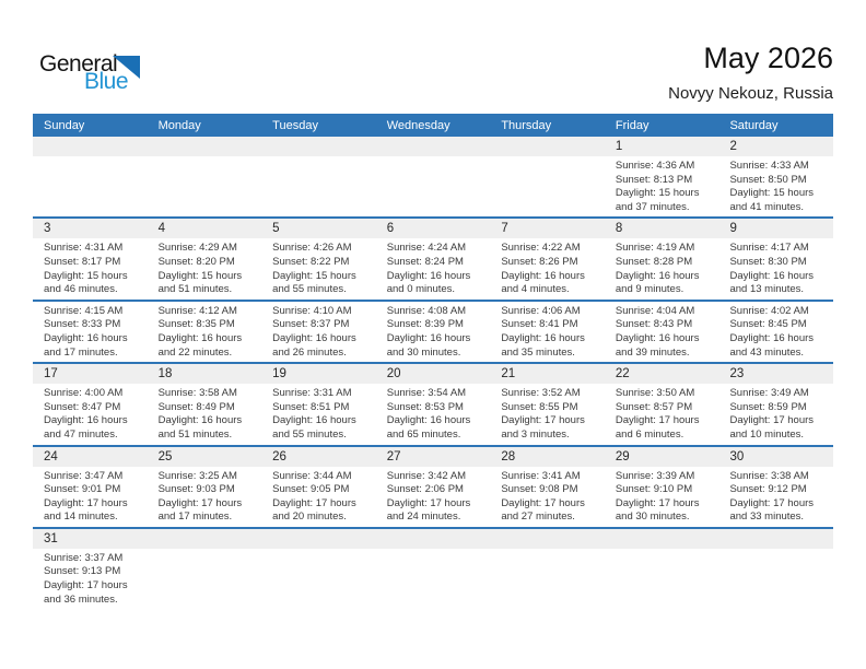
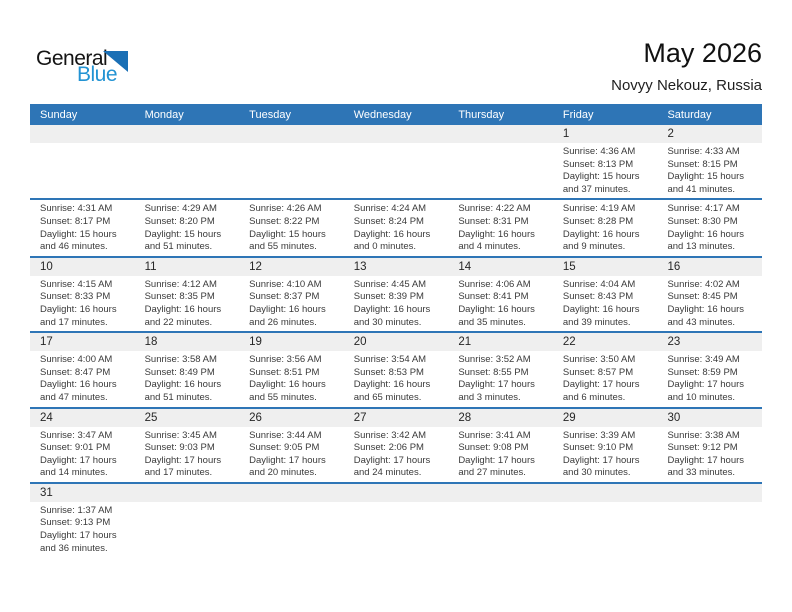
  General
  Blue
  May 2026
  Novyy Nekouz, Russia
  Sunday
  Monday
  Tuesday
  Wednesday
  Thursday
  Friday
  Saturday
  1
  2
  Sunrise: 4:36 AM
  Sunset: 8:13 PM
  Daylight: 15 hours
  and 37 minutes.
  Sunrise: 4:33 AM
- Sunset: 8:50 PM
+ Sunset: 8:15 PM
  Daylight: 15 hours
  and 41 minutes.
- 3
- 4
- 5
- 6
- 7
- 8
- 9
  Sunrise: 4:31 AM
  Sunset: 8:17 PM
  Daylight: 15 hours
  and 46 minutes.
  Sunrise: 4:29 AM
  Sunset: 8:20 PM
  Daylight: 15 hours
  and 51 minutes.
  Sunrise: 4:26 AM
  Sunset: 8:22 PM
  Daylight: 15 hours
  and 55 minutes.
  Sunrise: 4:24 AM
  Sunset: 8:24 PM
  Daylight: 16 hours
  and 0 minutes.
  Sunrise: 4:22 AM
- Sunset: 8:26 PM
+ Sunset: 8:31 PM
  Daylight: 16 hours
  and 4 minutes.
  Sunrise: 4:19 AM
  Sunset: 8:28 PM
  Daylight: 16 hours
  and 9 minutes.
  Sunrise: 4:17 AM
  Sunset: 8:30 PM
  Daylight: 16 hours
  and 13 minutes.
+ 10
+ 11
+ 12
+ 13
+ 14
+ 15
+ 16
  Sunrise: 4:15 AM
  Sunset: 8:33 PM
  Daylight: 16 hours
  and 17 minutes.
  Sunrise: 4:12 AM
  Sunset: 8:35 PM
  Daylight: 16 hours
  and 22 minutes.
  Sunrise: 4:10 AM
  Sunset: 8:37 PM
  Daylight: 16 hours
  and 26 minutes.
- Sunrise: 4:08 AM
+ Sunrise: 4:45 AM
  Sunset: 8:39 PM
  Daylight: 16 hours
  and 30 minutes.
  Sunrise: 4:06 AM
  Sunset: 8:41 PM
  Daylight: 16 hours
  and 35 minutes.
  Sunrise: 4:04 AM
  Sunset: 8:43 PM
  Daylight: 16 hours
  and 39 minutes.
  Sunrise: 4:02 AM
  Sunset: 8:45 PM
  Daylight: 16 hours
  and 43 minutes.
  17
  18
  19
  20
  21
  22
  23
  Sunrise: 4:00 AM
  Sunset: 8:47 PM
  Daylight: 16 hours
  and 47 minutes.
  Sunrise: 3:58 AM
  Sunset: 8:49 PM
  Daylight: 16 hours
  and 51 minutes.
- Sunrise: 3:31 AM
+ Sunrise: 3:56 AM
  Sunset: 8:51 PM
  Daylight: 16 hours
  and 55 minutes.
  Sunrise: 3:54 AM
  Sunset: 8:53 PM
  Daylight: 16 hours
  and 65 minutes.
  Sunrise: 3:52 AM
  Sunset: 8:55 PM
  Daylight: 17 hours
  and 3 minutes.
  Sunrise: 3:50 AM
  Sunset: 8:57 PM
  Daylight: 17 hours
  and 6 minutes.
  Sunrise: 3:49 AM
  Sunset: 8:59 PM
  Daylight: 17 hours
  and 10 minutes.
  24
  25
  26
  27
  28
  29
  30
  Sunrise: 3:47 AM
  Sunset: 9:01 PM
  Daylight: 17 hours
  and 14 minutes.
- Sunrise: 3:25 AM
+ Sunrise: 3:45 AM
  Sunset: 9:03 PM
  Daylight: 17 hours
  and 17 minutes.
  Sunrise: 3:44 AM
  Sunset: 9:05 PM
  Daylight: 17 hours
  and 20 minutes.
  Sunrise: 3:42 AM
  Sunset: 2:06 PM
  Daylight: 17 hours
  and 24 minutes.
  Sunrise: 3:41 AM
  Sunset: 9:08 PM
  Daylight: 17 hours
  and 27 minutes.
  Sunrise: 3:39 AM
  Sunset: 9:10 PM
  Daylight: 17 hours
  and 30 minutes.
  Sunrise: 3:38 AM
  Sunset: 9:12 PM
  Daylight: 17 hours
  and 33 minutes.
  31
- Sunrise: 3:37 AM
+ Sunrise: 1:37 AM
  Sunset: 9:13 PM
  Daylight: 17 hours
  and 36 minutes.
